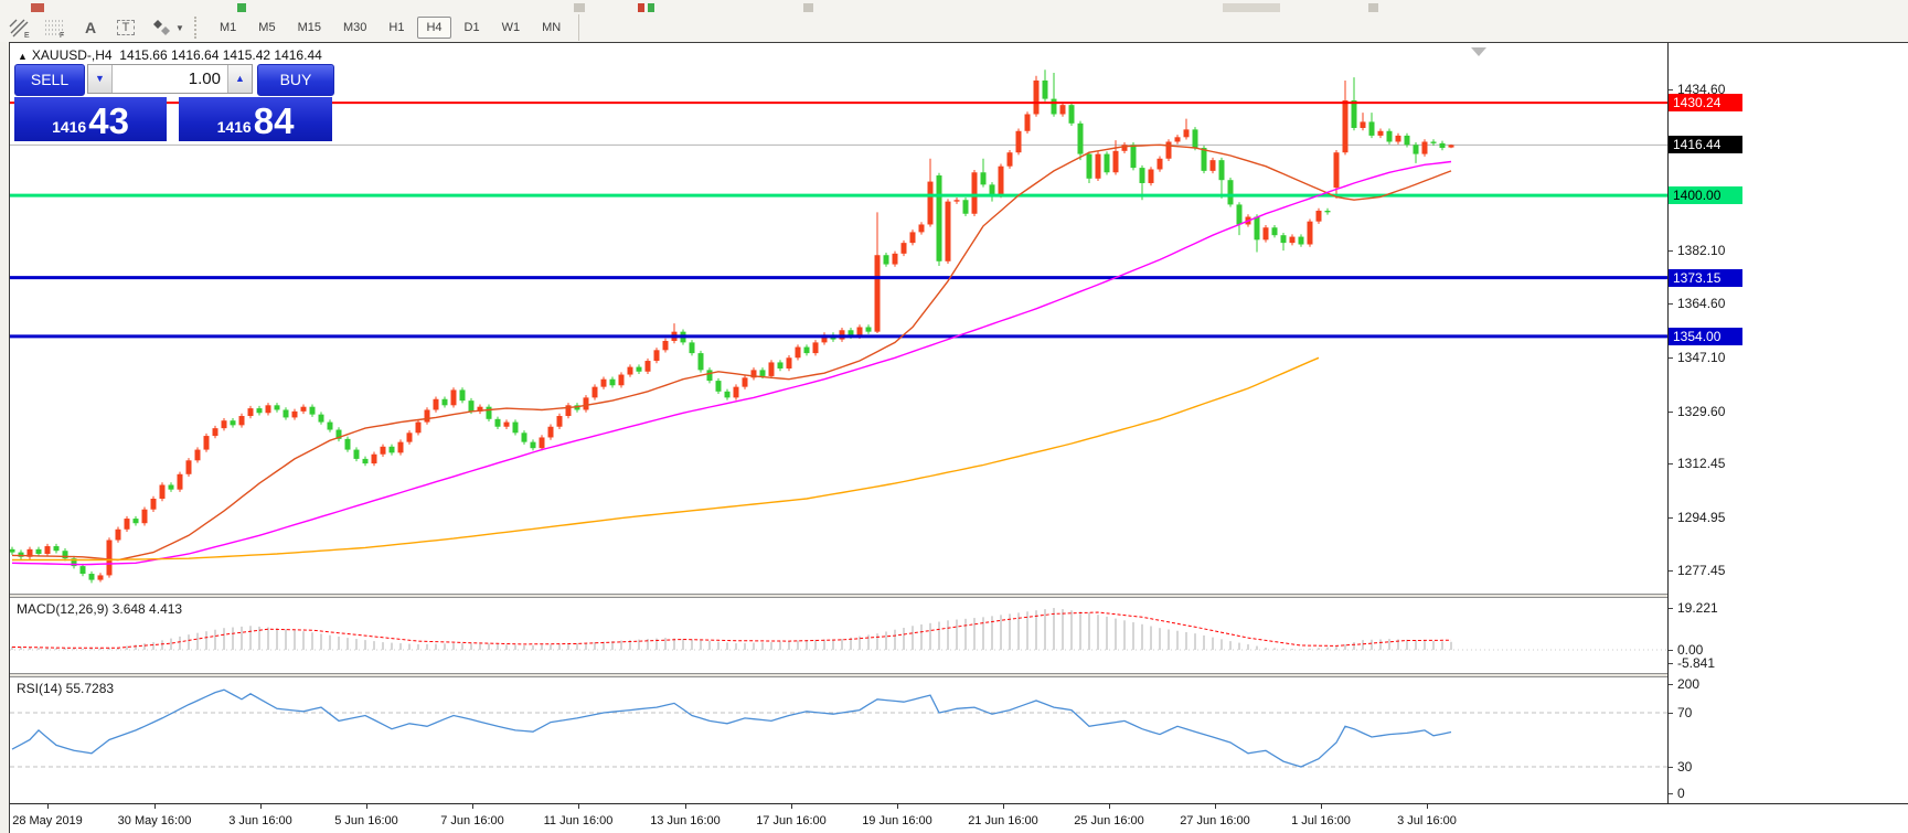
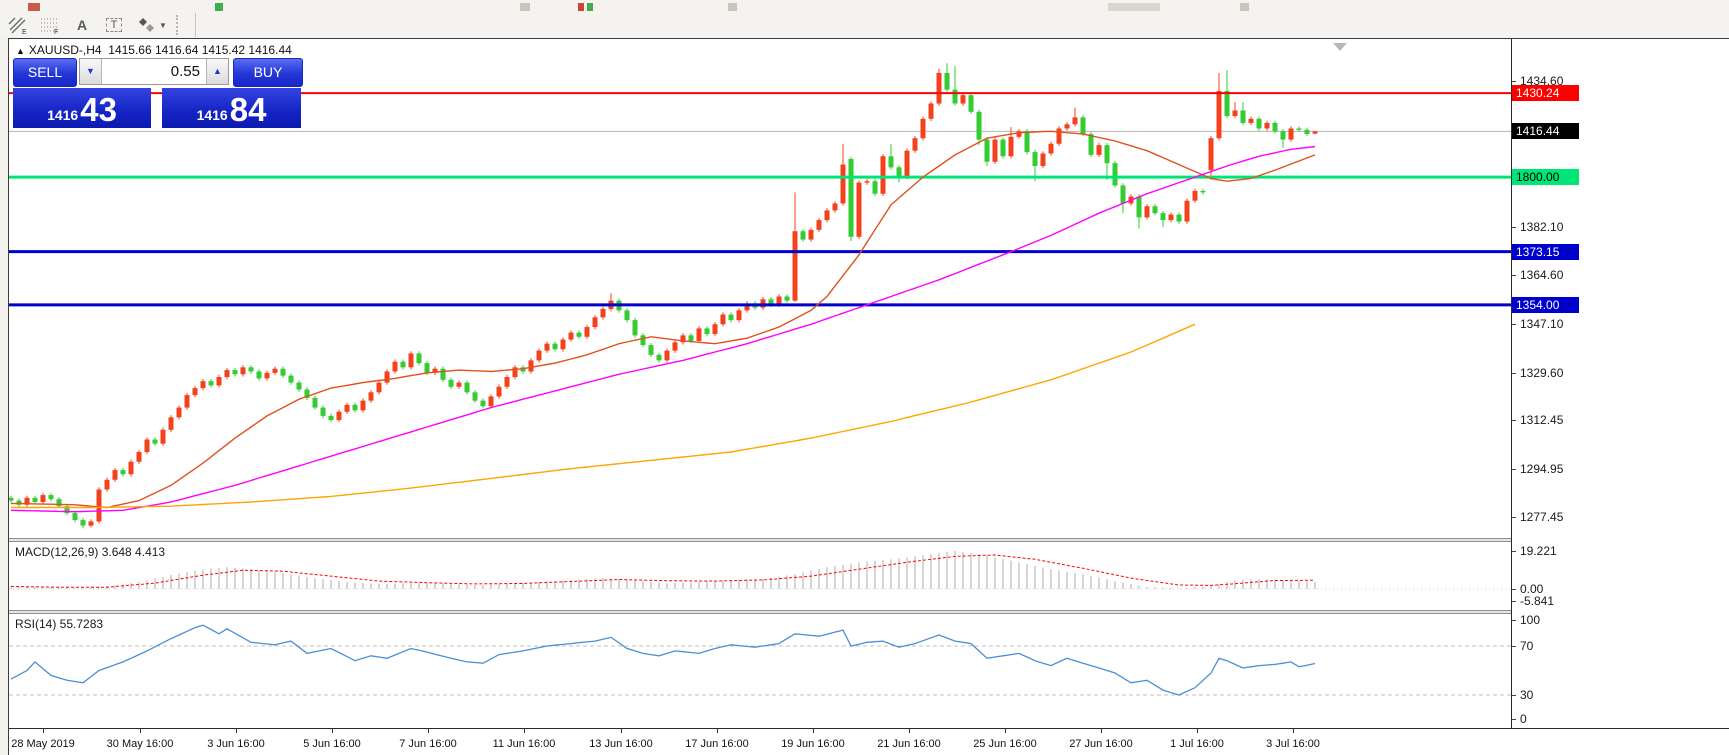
  A
  T
  ▼
- M1
- M5
- M15
- M30
- H1
- H4
- D1
- W1
- MN
  ▲ XAUUSD-,H4 1415.66 1416.64 1415.42 1416.44
  SELL
  ▼
- 1.00
+ 0.55
  ▲
  BUY
  1416
  43
  1416
  84
  MACD(12,26,9) 3.648 4.413
  RSI(14) 55.7283
  1434.60
  1382.10
  1364.60
  1347.10
  1329.60
  1312.45
  1294.95
  1277.45
  1430.24
- 1400.00
+ 1800.00
  1373.15
  1354.00
  1416.44
  19.221
  0.00
  -5.841
- 200
+ 100
  70
  30
  0
  28 May 2019
  30 May 16:00
  3 Jun 16:00
  5 Jun 16:00
  7 Jun 16:00
  11 Jun 16:00
  13 Jun 16:00
  17 Jun 16:00
  19 Jun 16:00
  21 Jun 16:00
  25 Jun 16:00
  27 Jun 16:00
  1 Jul 16:00
  3 Jul 16:00
